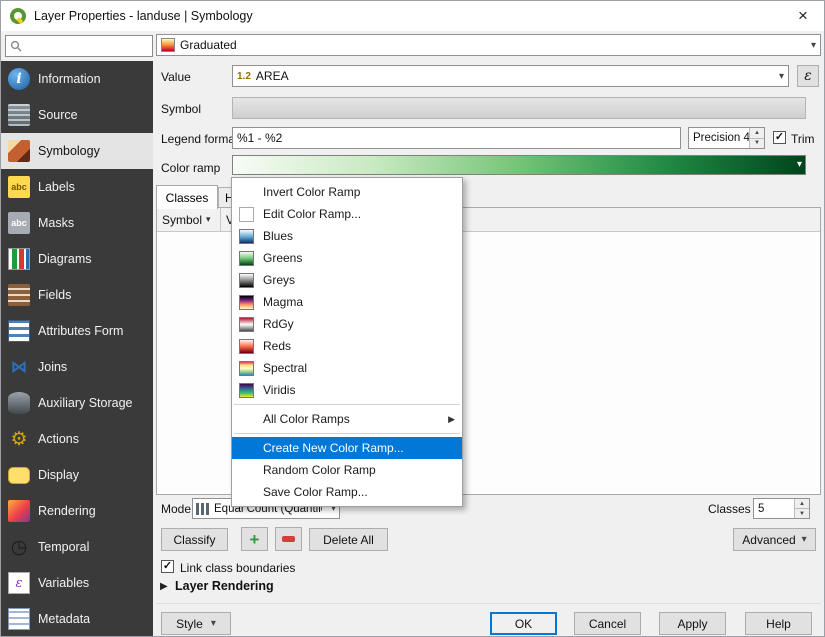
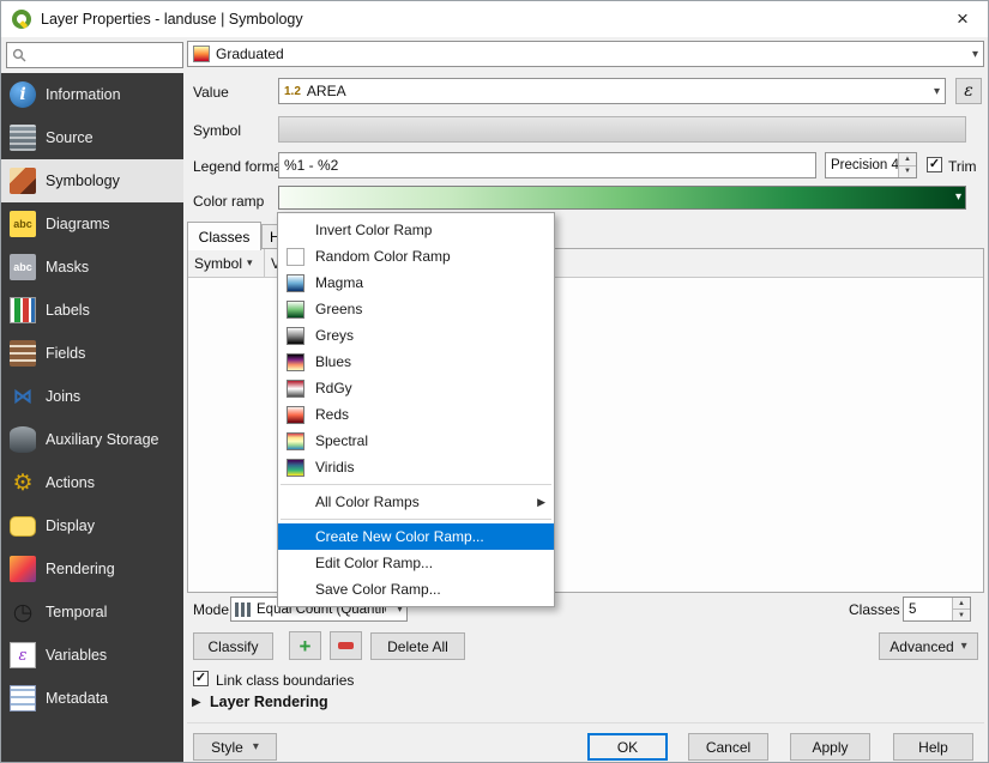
  Layer Properties - landuse | Symbology
  ×
  i
  Information
  Source
  Symbology
  abc
- Labels
+ Diagrams
  abc
  Masks
- Diagrams
+ Labels
  Fields
- Attributes Form
  ⋈
  Joins
  Auxiliary Storage
  ⚙
  Actions
  Display
  Rendering
  ◷
  Temporal
  ε
  Variables
  Metadata
  Graduated
  ▾
  Value
  1.2
  AREA
  ▾
  ε
  Symbol
  Legend form
  %1 - %2
  Precision 4
  ✓
  Trim
  Color ramp
  ▾
  Classes
  Symbol
  ▾
  Invert Color Ramp
- Edit Color Ramp...
+ Random Color Ramp
- Blues
+ Magma
  Greens
  Greys
- Magma
+ Blues
  RdGy
  Reds
  Spectral
  Viridis
  All Color Ramps
  ▶
  Create New Color Ramp...
- Random Color Ramp
+ Edit Color Ramp...
  Save Color Ramp...
  Mode
  Equal Count (Quantil
  ▾
  Classes
  5
  Classify
  +
  Delete All
  Advanced
  ▾
  ✓
  Link class boundaries
  ▶
  Layer Rendering
  Style
  ▾
  OK
  Cancel
  Apply
  Help
